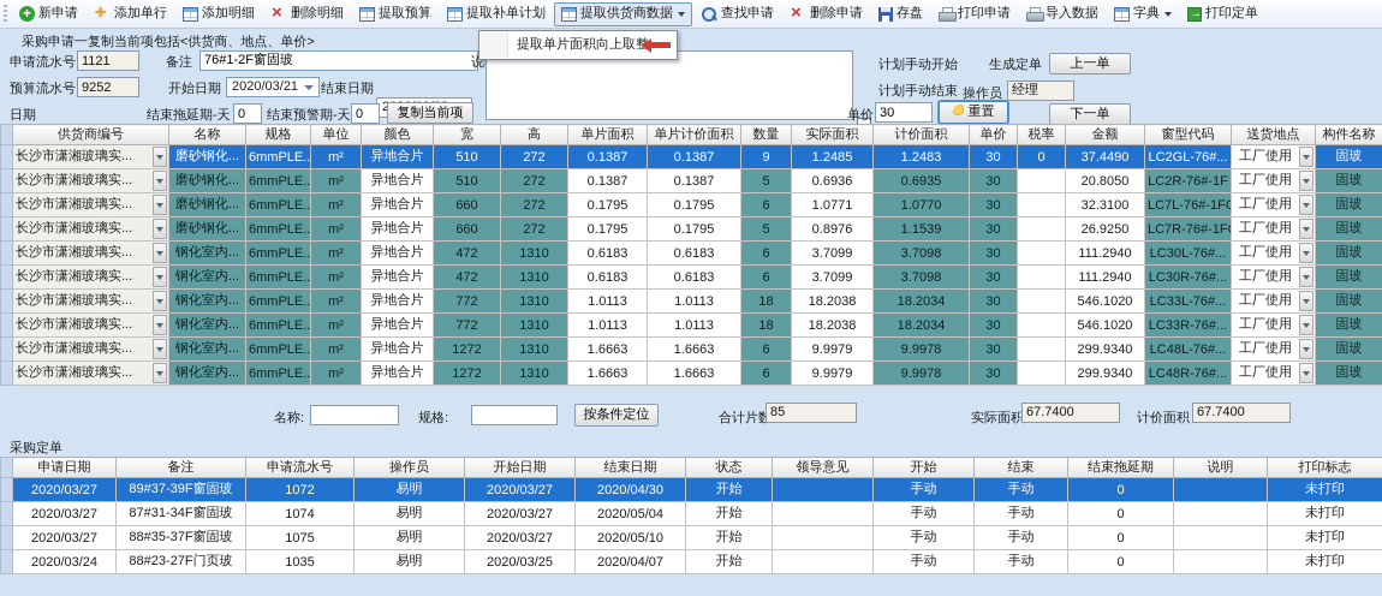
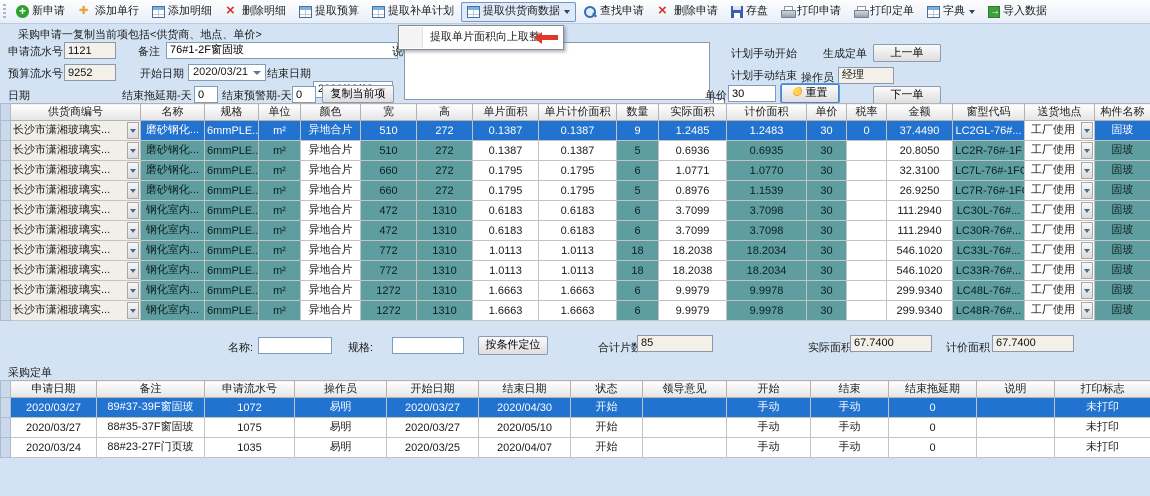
  新申请
  添加单行
  添加明细
  删除明细
  提取预算
  提取补单计划
  提取供货商数据
  查找申请
  删除申请
  存盘
  打印申请
- 导入数据
+ 打印定单
  字典
- 打印定单
+ 导入数据
  采购申请一复制当前项包括<供货商、地点、单价>
  申请流水号
  1121
  备注
  76#1-2F窗固玻
  预算流水号
  9252
  开始日期
  2020/03/21
  结束日期
  日期
  结束拖延期-天
  0
  结束预警期-天
  0
  复制当前项
  计划手动开始
  生成定单
  上一单
  计划手动结束
  操作员
  经理
  单价
  30
  重置
  下一单
  	供货商编号	名称	规格	单位	颜色	宽	高	单片面积	单片计价面积	数量	实际面积	计价面积	单价	税率	金额	窗型代码	送货地点	构件名称
  	长沙市潇湘玻璃实...	磨砂钢化...	6mmPLE..	m²	异地合片	510	272	0.1387	0.1387	9	1.2485	1.2483	30	0	37.4490	LC2GL-76#...	工厂使用	固玻
  	长沙市潇湘玻璃实...	磨砂钢化...	6mmPLE..	m²	异地合片	510	272	0.1387	0.1387	5	0.6936	0.6935	30		20.8050	LC2R-76#-1F	工厂使用	固玻
  	长沙市潇湘玻璃实...	磨砂钢化...	6mmPLE..	m²	异地合片	660	272	0.1795	0.1795	6	1.0771	1.0770	30		32.3100	LC7L-76#-1F	工厂使用	固玻
  	长沙市潇湘玻璃实...	磨砂钢化...	6mmPLE..	m²	异地合片	660	272	0.1795	0.1795	5	0.8976	1.1539	30		26.9250	LC7R-76#-1F	工厂使用	固玻
  	长沙市潇湘玻璃实...	钢化室内...	6mmPLE..	m²	异地合片	472	1310	0.6183	0.6183	6	3.7099	3.7098	30		111.2940	LC30L-76#...	工厂使用	固玻
  	长沙市潇湘玻璃实...	钢化室内...	6mmPLE..	m²	异地合片	472	1310	0.6183	0.6183	6	3.7099	3.7098	30		111.2940	LC30R-76#...	工厂使用	固玻
  	长沙市潇湘玻璃实...	钢化室内...	6mmPLE..	m²	异地合片	772	1310	1.0113	1.0113	18	18.2038	18.2034	30		546.1020	LC33L-76#...	工厂使用	固玻
  	长沙市潇湘玻璃实...	钢化室内...	6mmPLE..	m²	异地合片	772	1310	1.0113	1.0113	18	18.2038	18.2034	30		546.1020	LC33R-76#...	工厂使用	固玻
  	长沙市潇湘玻璃实...	钢化室内...	6mmPLE..	m²	异地合片	1272	1310	1.6663	1.6663	6	9.9979	9.9978	30		299.9340	LC48L-76#...	工厂使用	固玻
  	长沙市潇湘玻璃实...	钢化室内...	6mmPLE..	m²	异地合片	1272	1310	1.6663	1.6663	6	9.9979	9.9978	30		299.9340	LC48R-76#...	工厂使用	固玻
  名称:
  规格:
  按条件定位
  合计片
  85
  实际面积
  67.7400
  计价面积
  67.7400
  采购定单
  	申请日期	备注	申请流水号	操作员	开始日期	结束日期	状态	领导意见	开始	结束	结束拖延期	说明	打印标志
  	2020/03/27	89#37-39F窗固玻	1072	易明	2020/03/27	2020/04/30	开始		手动	手动	0		未打印
- 	2020/03/27	87#31-34F窗固玻	1074	易明	2020/03/27	2020/05/04	开始		手动	手动	0		未打印
  	2020/03/27	88#35-37F窗固玻	1075	易明	2020/03/27	2020/05/10	开始		手动	手动	0		未打印
  	2020/03/24	88#23-27F门页玻	1035	易明	2020/03/25	2020/04/07	开始		手动	手动	0		未打印
  提取单片面积向上取
